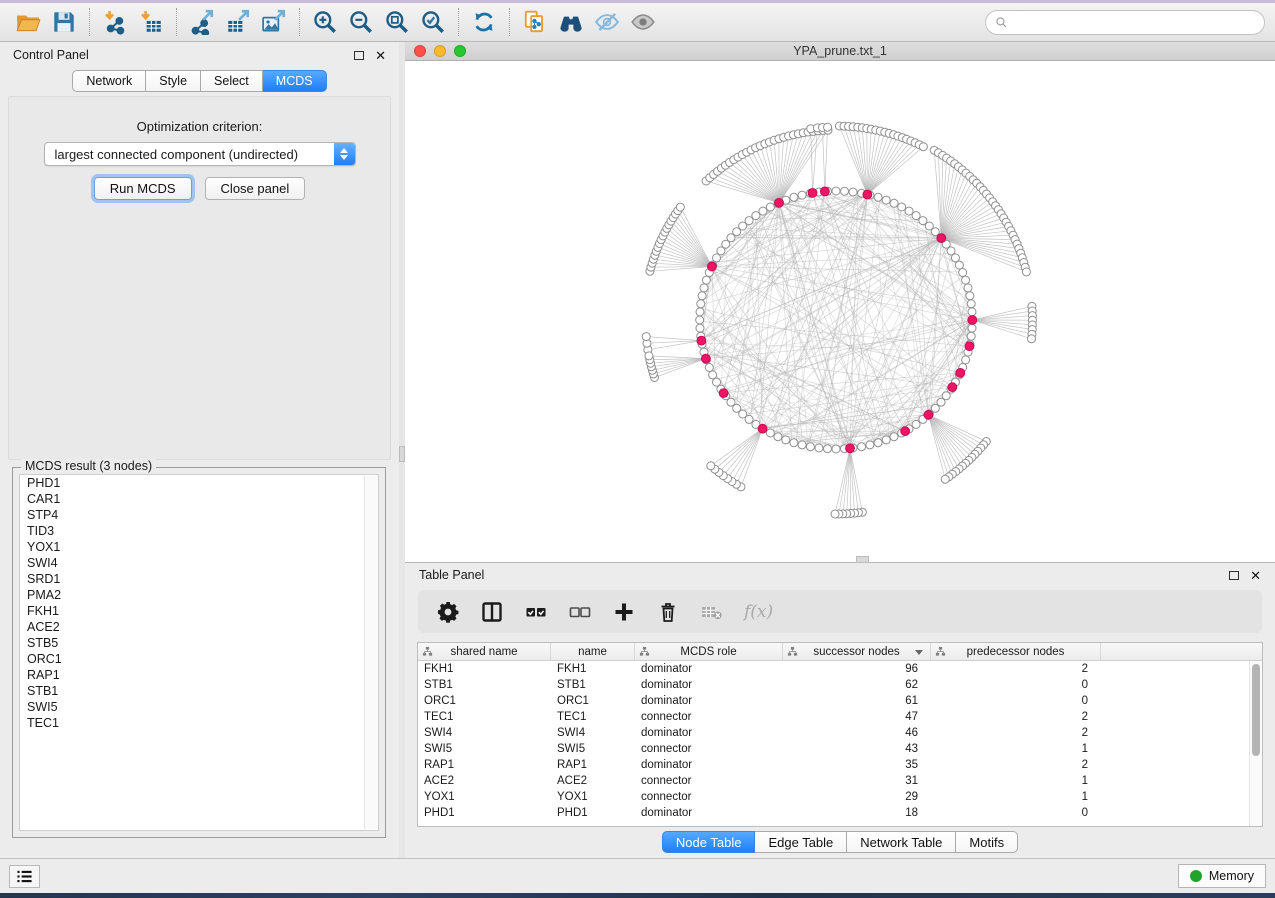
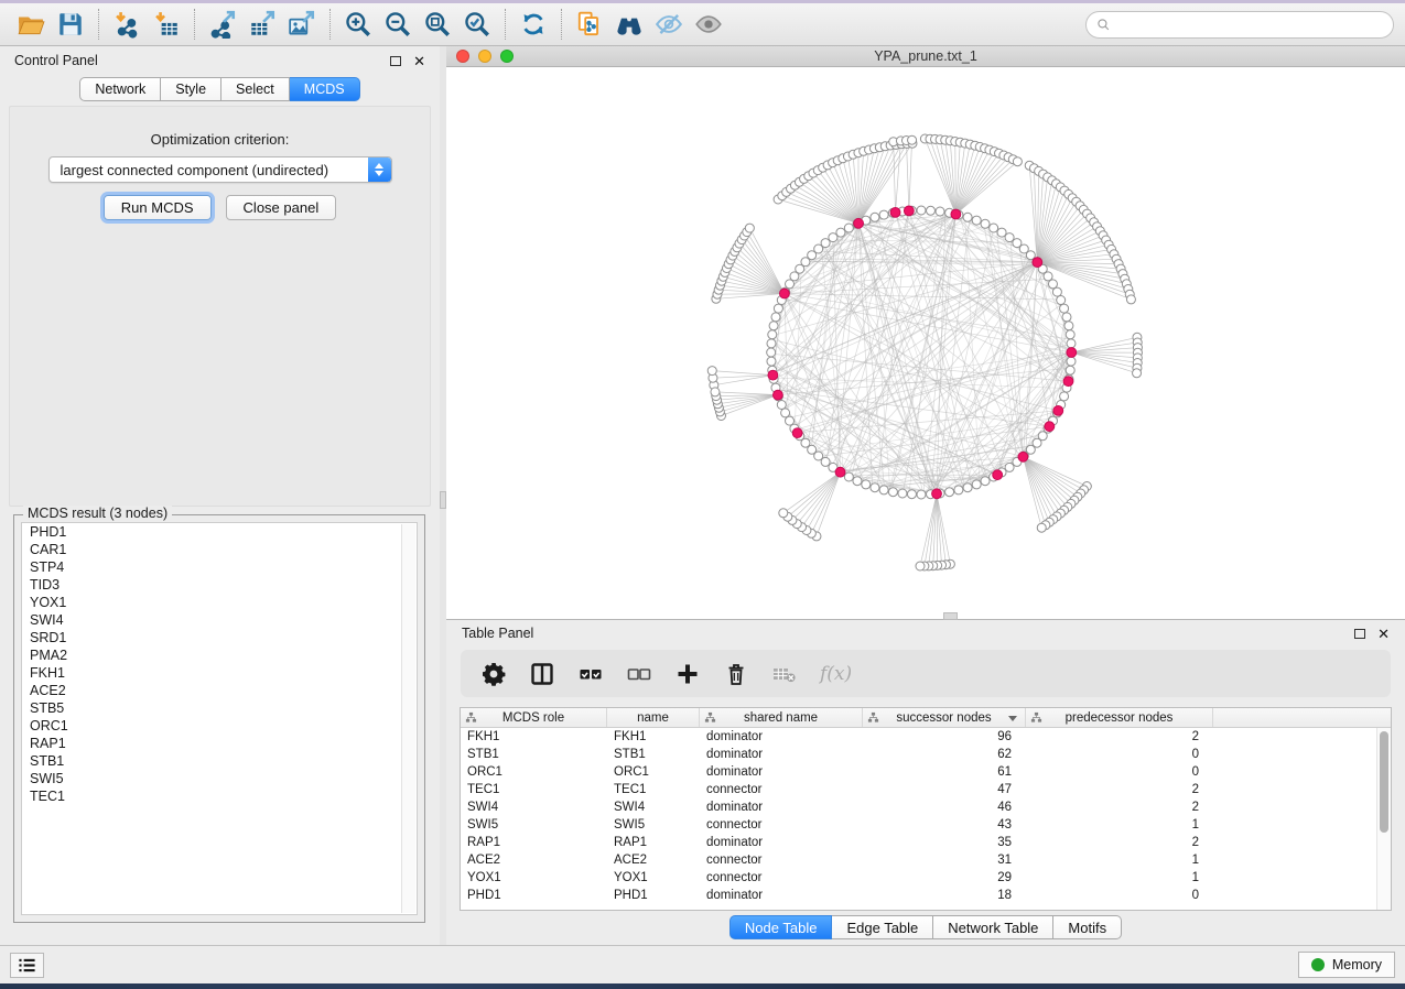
  Control Panel
  ✕
  Network
  Style
  Select
  MCDS
  Optimization criterion:
  largest connected component (undirected)
  Run MCDS
  Close panel
  MCDS result (3 nodes)
  PHD1
  CAR1
  STP4
  TID3
  YOX1
  SWI4
  SRD1
  PMA2
  FKH1
  ACE2
  STB5
  ORC1
  RAP1
  STB1
  SWI5
  TEC1
  YPA_prune.txt_1
  Table Panel
  ✕
  f(x)
- shared name
+ MCDS role
  name
- MCDS role
+ shared name
  successor nodes
  predecessor nodes
  FKH1
  FKH1
  dominator
  96
  2
  STB1
  STB1
  dominator
  62
  0
  ORC1
  ORC1
  dominator
  61
  0
  TEC1
  TEC1
  connector
  47
  2
  SWI4
  SWI4
  dominator
  46
  2
  SWI5
  SWI5
  connector
  43
  1
  RAP1
  RAP1
  dominator
  35
  2
  ACE2
  ACE2
  connector
  31
  1
  YOX1
  YOX1
  connector
  29
  1
  PHD1
  PHD1
  dominator
  18
  0
  Node Table
  Edge Table
  Network Table
  Motifs
  Memory
